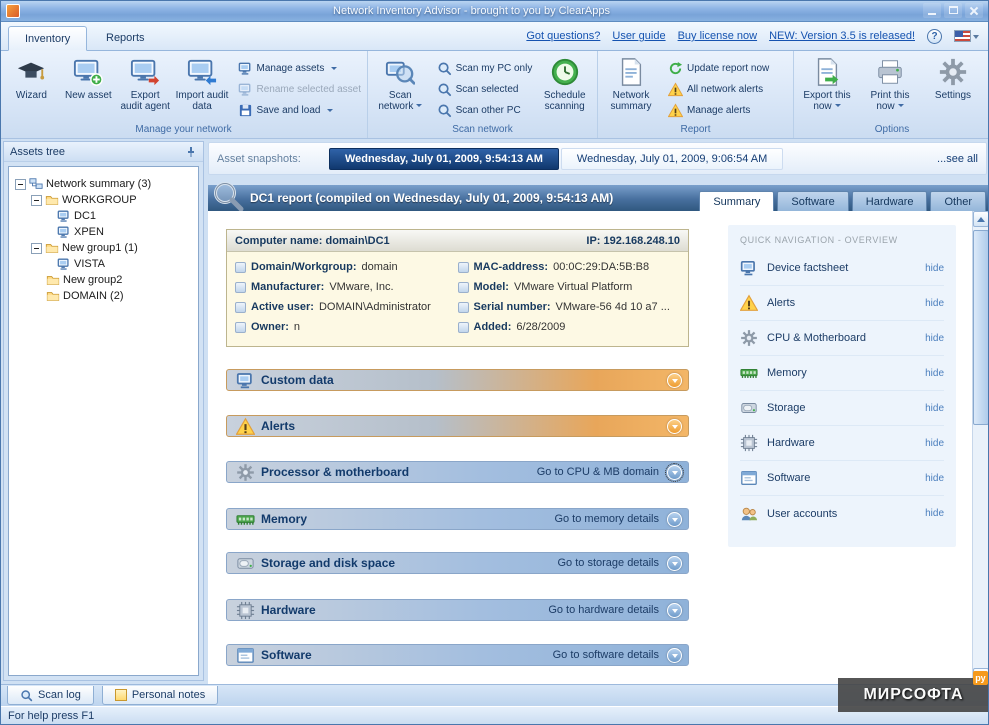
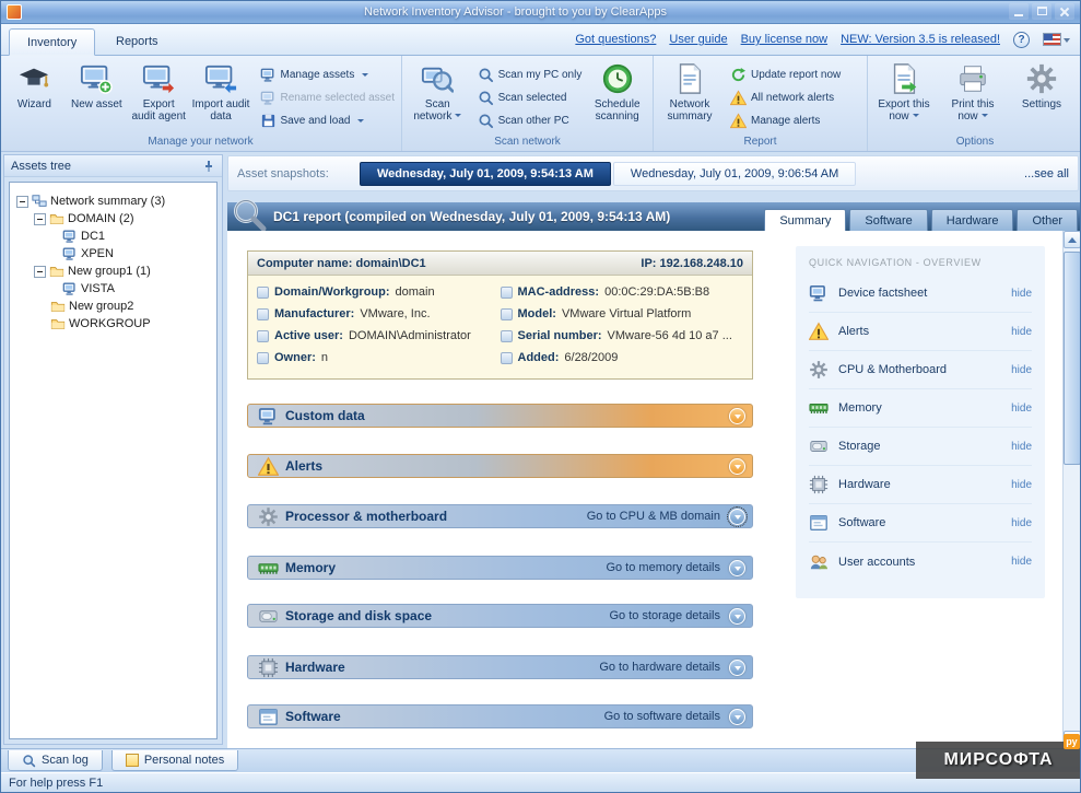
  Network Inventory Advisor - brought to you by ClearApps
  Inventory
  Reports
  Got questions?
  User guide
  Buy license now
  NEW: Version 3.5 is released!
  Wizard
  New asset
  Export audit agent
  Import audit data
  Manage assets
  Rename selected asset
  Save and load
  Manage your network
  Scan network
  Scan my PC only
  Scan selected
  Scan other PC
  Schedule scanning
  Scan network
  Network summary
  Update report now
  All network alerts
  Manage alerts
  Report
  Export this now
  Print this now
  Settings
  Options
  Assets tree
  Network summary (3)
- WORKGROUP
+ DOMAIN (2)
  DC1
  XPEN
  New group1 (1)
  VISTA
  New group2
- DOMAIN (2)
+ WORKGROUP
  Asset snapshots:
  Wednesday, July 01, 2009, 9:54:13 AM
  Wednesday, July 01, 2009, 9:06:54 AM
  ...see all
  DC1 report (compiled on Wednesday, July 01, 2009, 9:54:13 AM)
  Summary
  Software
  Hardware
  Other
  Computer name:
  domain\DC1
  IP: 192.168.248.10
  Domain/Workgroup:
  domain
  Manufacturer:
  VMware, Inc.
  Active user:
  DOMAIN\Administrator
  Owner:
  n
  MAC-address:
  00:0C:29:DA:5B:B8
  Model:
  VMware Virtual Platform
  Serial number:
  VMware-56 4d 10 a7 ...
  Added:
  6/28/2009
  Custom data
  Alerts
  Processor & motherboard
  Go to CPU & MB domain
  Memory
  Go to memory details
  Storage and disk space
  Go to storage details
  Hardware
  Go to hardware details
  Software
  Go to software details
  QUICK NAVIGATION - OVERVIEW
  Device factsheet
  hide
  Alerts
  hide
  CPU & Motherboard
  hide
  Memory
  hide
  Storage
  hide
  Hardware
  hide
  Software
  hide
  User accounts
  hide
  Scan log
  Personal notes
  For help press F1
  МИРСОФТА
  ру
